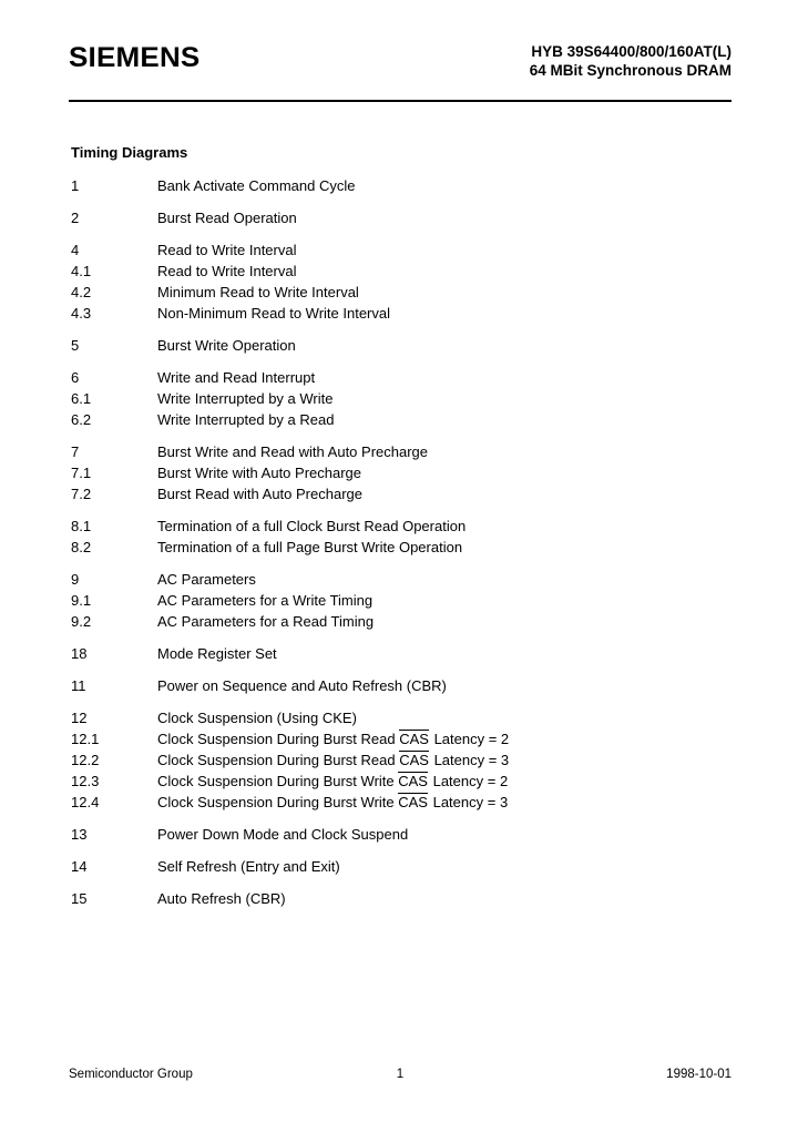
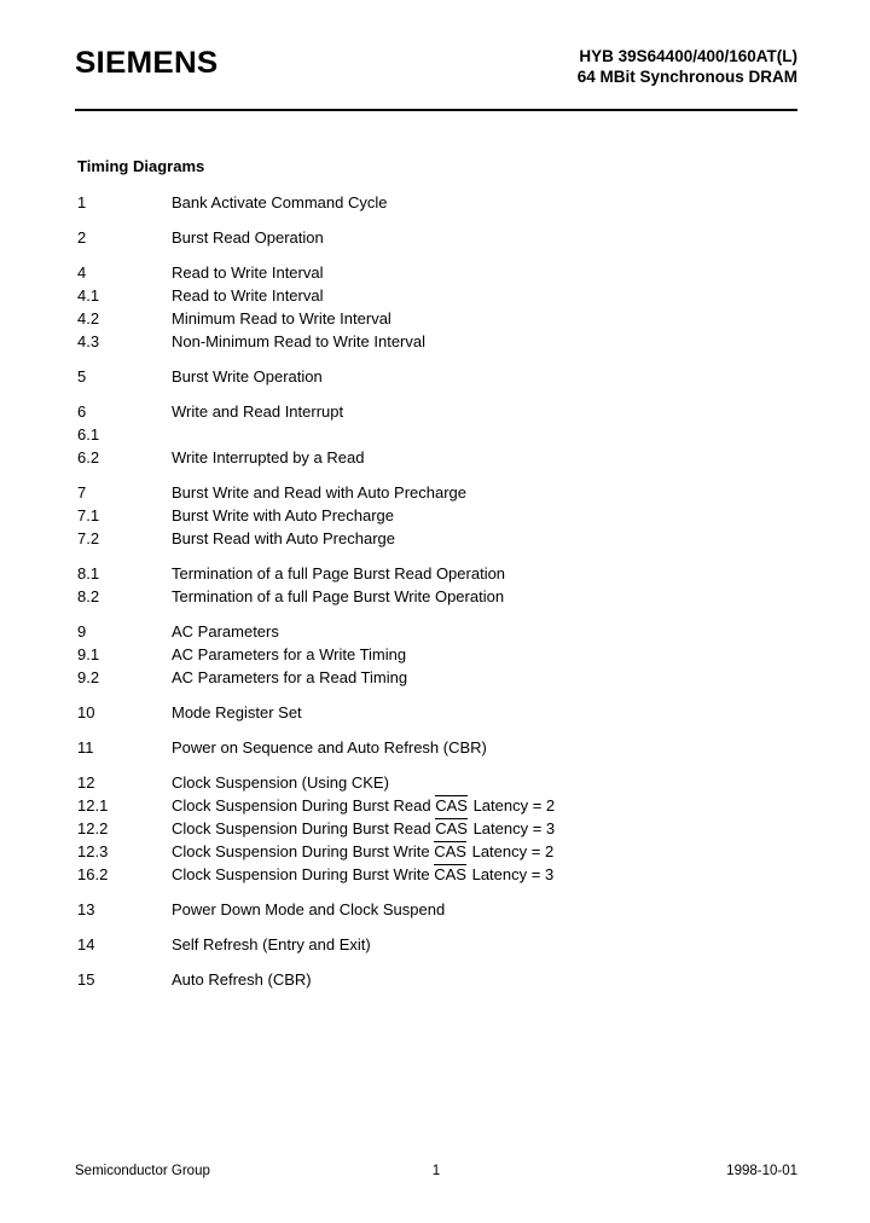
  SIEMENS
- HYB 39S64400/800/160AT(L)
+ HYB 39S64400/400/160AT(L)
  64 MBit Synchronous DRAM
  Timing Diagrams
  1
  Bank Activate Command Cycle
  2
  Burst Read Operation
  4
  Read to Write Interval
  4.1
  Read to Write Interval
  4.2
  Minimum Read to Write Interval
  4.3
  Non-Minimum Read to Write Interval
  5
  Burst Write Operation
  6
  Write and Read Interrupt
  6.1
- Write Interrupted by a Write
  6.2
  Write Interrupted by a Read
  7
  Burst Write and Read with Auto Precharge
  7.1
  Burst Write with Auto Precharge
  7.2
  Burst Read with Auto Precharge
  8.1
- Termination of a full Clock Burst Read Operation
+ Termination of a full Page Burst Read Operation
  8.2
  Termination of a full Page Burst Write Operation
  9
  AC Parameters
  9.1
  AC Parameters for a Write Timing
  9.2
  AC Parameters for a Read Timing
- 18
+ 10
  Mode Register Set
  11
  Power on Sequence and Auto Refresh (CBR)
  12
  Clock Suspension (Using CKE)
  12.1
  Clock Suspension During Burst Read CAS Latency = 2
  12.2
  Clock Suspension During Burst Read CAS Latency = 3
  12.3
  Clock Suspension During Burst Write CAS Latency = 2
- 12.4
+ 16.2
  Clock Suspension During Burst Write CAS Latency = 3
  13
  Power Down Mode and Clock Suspend
  14
  Self Refresh (Entry and Exit)
  15
  Auto Refresh (CBR)
  Semiconductor Group
  1
  1998-10-01
